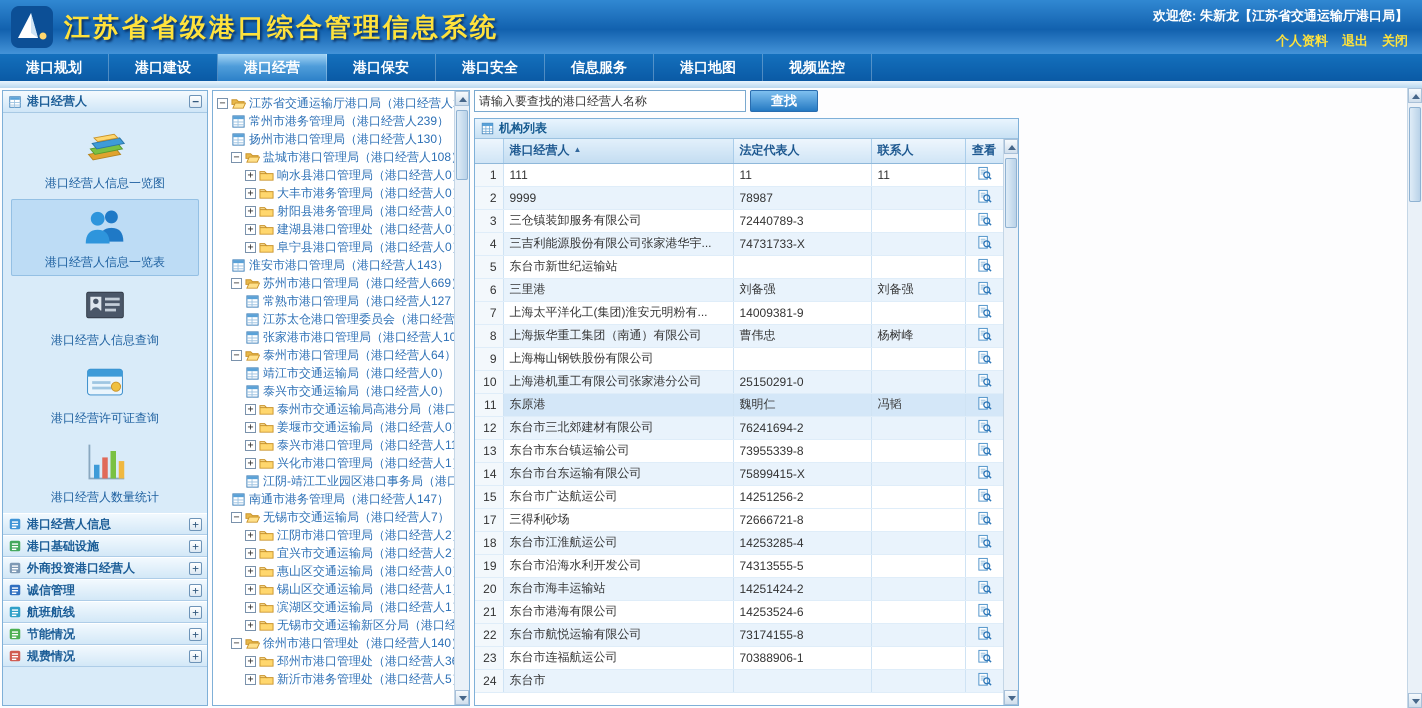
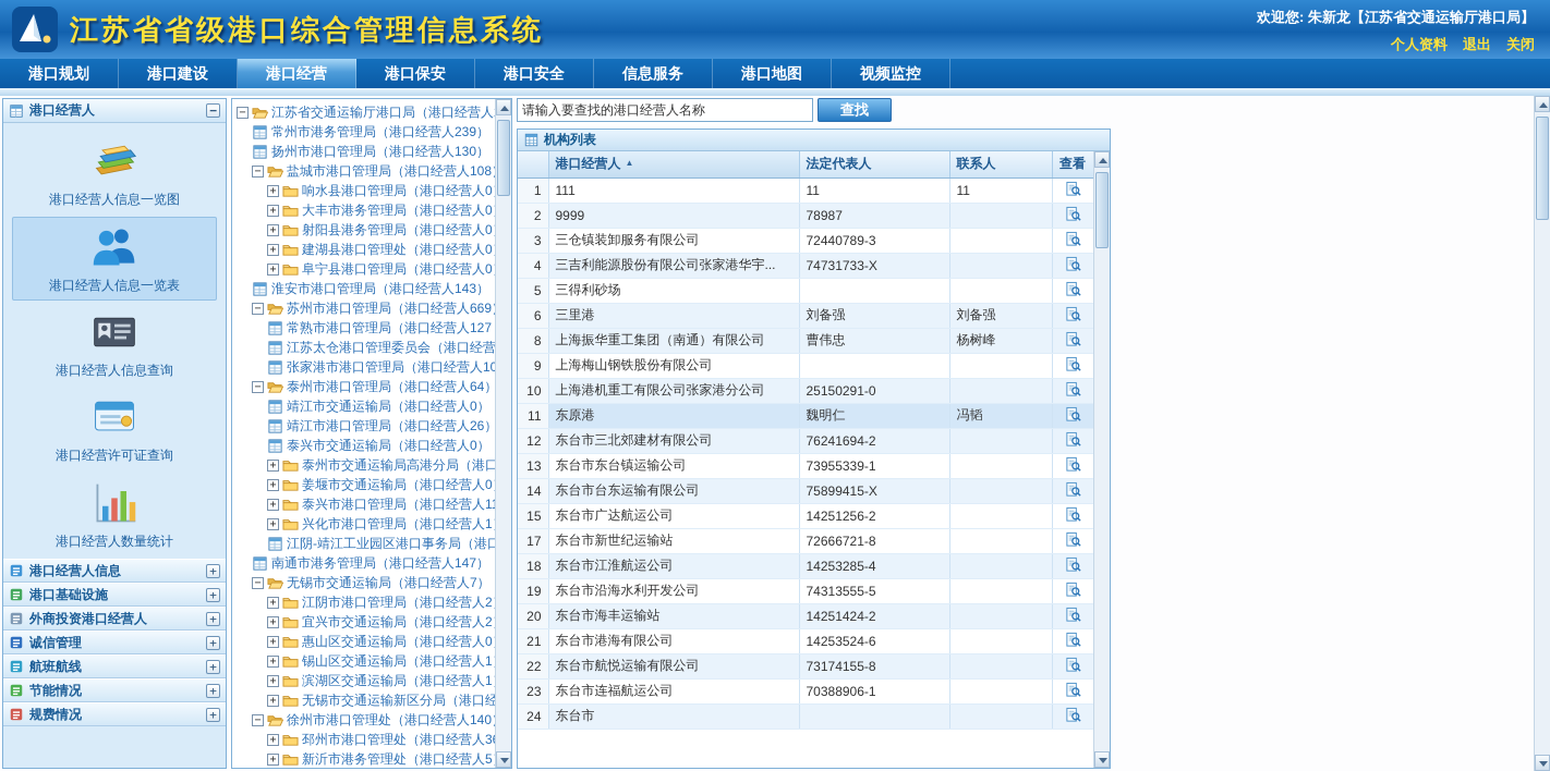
  江苏省省级港口综合管理信息系统
  欢迎您: 朱新龙【江苏省交通运输厅港口局】
  个人资料
  退出
  关闭
  港口规划
  港口建设
  港口经营
  港口保安
  港口安全
  信息服务
  港口地图
  视频监控
  港口经营人
  −
  港口经营人信息一览图
  港口经营人信息一览表
  港口经营人信息查询
  港口经营许可证查询
  港口经营人数量统计
  港口经营人信息
  +
  港口基础设施
  +
  外商投资港口经营人
  +
  诚信管理
  +
  航班航线
  +
  节能情况
  +
  规费情况
  +
  −
  江苏省交通运输厅港口局（港口经营人
  常州市港务管理局（港口经营人239）
  扬州市港口管理局（港口经营人130）
  −
  盐城市港口管理局（港口经营人108
  +
  响水县港口管理局（港口经营人0
  +
  大丰市港务管理局（港口经营人0
  +
  射阳县港务管理局（港口经营人0
  +
  建湖县港口管理处（港口经营人0
  +
  阜宁县港口管理局（港口经营人0
  淮安市港口管理局（港口经营人143）
  −
  苏州市港口管理局（港口经营人669
  常熟市港口管理局（港口经营人127
  江苏太仓港口管理委员会（港口经营
  张家港市港口管理局（港口经营人1
  −
  泰州市港口管理局（港口经营人64）
  靖江市交通运输局（港口经营人0）
+ 靖江市港口管理局（港口经营人26）
  泰兴市交通运输局（港口经营人0）
  +
  泰州市交通运输局高港分局（港口
  +
  姜堰市交通运输局（港口经营人0
  +
  泰兴市港口管理局（港口经营人1
  +
  兴化市港口管理局（港口经营人1
  江阴-靖江工业园区港口事务局（港口
  南通市港务管理局（港口经营人147）
  −
  无锡市交通运输局（港口经营人7）
  +
  江阴市港口管理局（港口经营人2
  +
  宜兴市交通运输局（港口经营人2
  +
  惠山区交通运输局（港口经营人0
  +
  锡山区交通运输局（港口经营人1
  +
  滨湖区交通运输局（港口经营人1
  +
  无锡市交通运输新区分局（港口经
  −
  徐州市港口管理处（港口经营人140
  +
  邳州市港口管理处（港口经营人3
  +
  新沂市港务管理处（港口经营人5
  请输入要查找的港口经营人名称
  查找
  机构列表
  	港口经营人 ▲	法定代表人	联系人	查看
  1	111	11	11
  2	9999	78987
  3	三仓镇装卸服务有限公司	72440789-3
  4	三吉利能源股份有限公司张家港华宇...	74731733-X
- 5	东台市新世纪运输站
+ 5	三得利砂场
  6	三里港	刘备强	刘备强
- 7	上海太平洋化工(集团)淮安元明粉有...	14009381-9
  8	上海振华重工集团（南通）有限公司	曹伟忠	杨树峰
  9	上海梅山钢铁股份有限公司
  10	上海港机重工有限公司张家港分公司	25150291-0
  11	东原港	魏明仁	冯韬
  12	东台市三北郊建材有限公司	76241694-2
- 13	东台市东台镇运输公司	73955339-8
+ 13	东台市东台镇运输公司	73955339-1
  14	东台市台东运输有限公司	75899415-X
  15	东台市广达航运公司	14251256-2
- 17	三得利砂场	72666721-8
+ 17	东台市新世纪运输站	72666721-8
  18	东台市江淮航运公司	14253285-4
  19	东台市沿海水利开发公司	74313555-5
  20	东台市海丰运输站	14251424-2
  21	东台市港海有限公司	14253524-6
  22	东台市航悦运输有限公司	73174155-8
  23	东台市连福航运公司	70388906-1
  24	东台市
